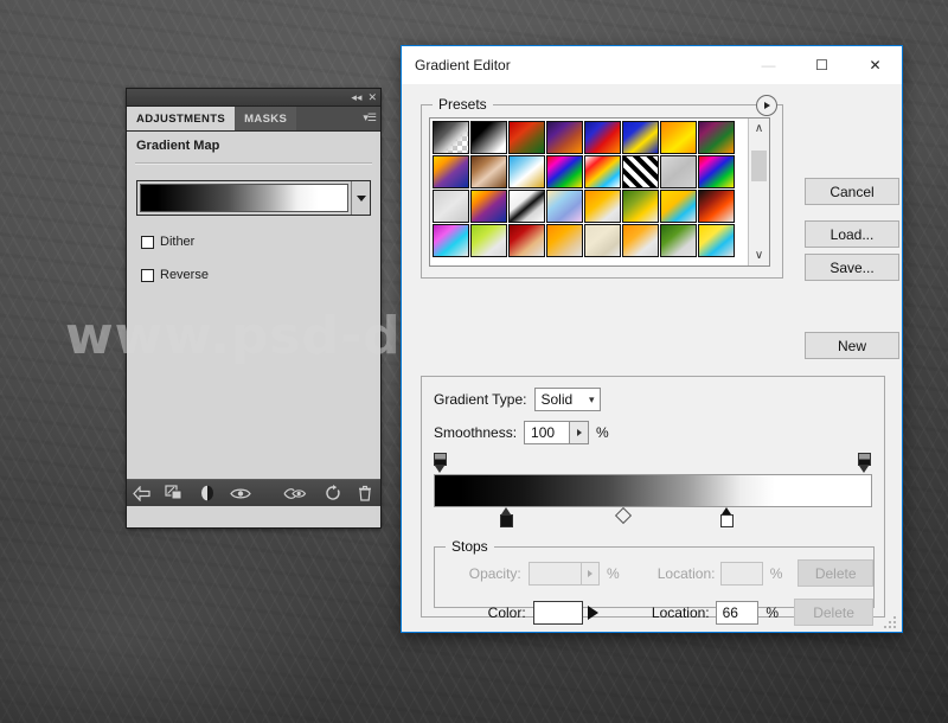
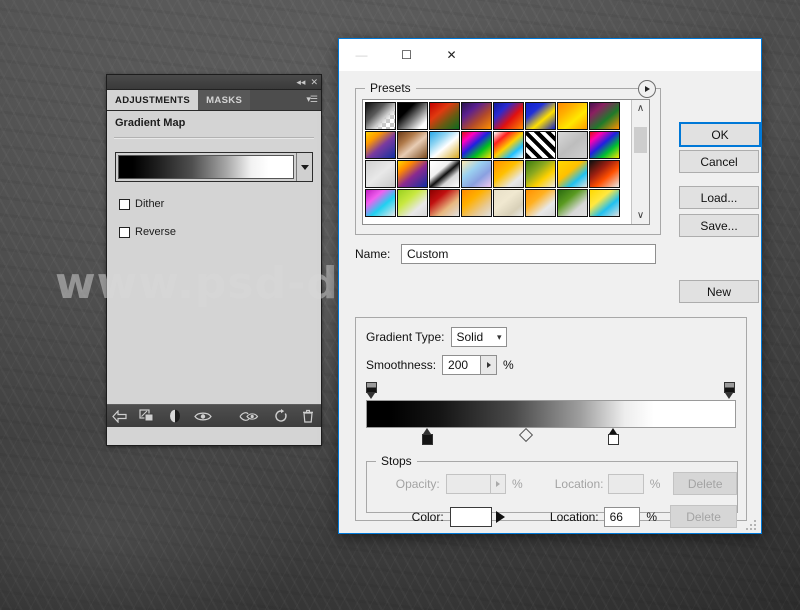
  ◂◂
  ✕
  ADJUSTMENTS
  MASKS
  ▾☰
  Gradient Map
  Dither
  Reverse
- Gradient Editor
  —
  ☐
  ✕
  Presets
  ∧
  ∨
+ Name:
+ Custom
+ OK
  Cancel
  Load...
  Save...
  New
  Gradient Type:
  Solid
  ▾
  Smoothness:
- 100
+ 200
  %
  Stops
  Opacity:
  %
  Location:
  %
  Delete
  Color:
  Location:
  66
  %
  Delete
